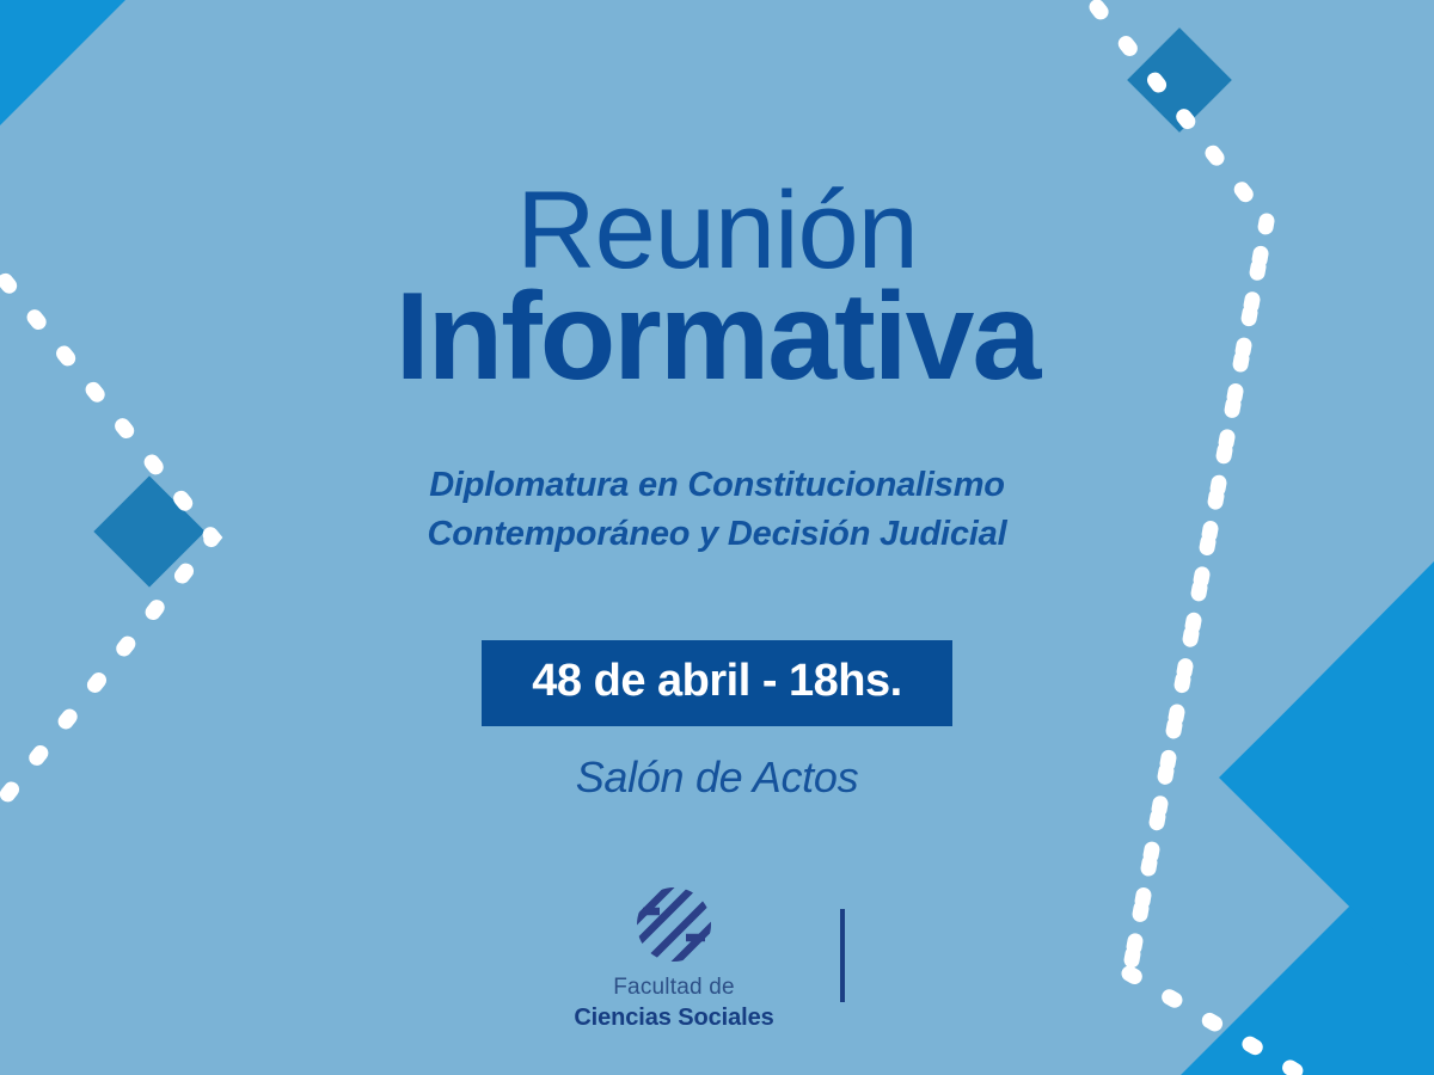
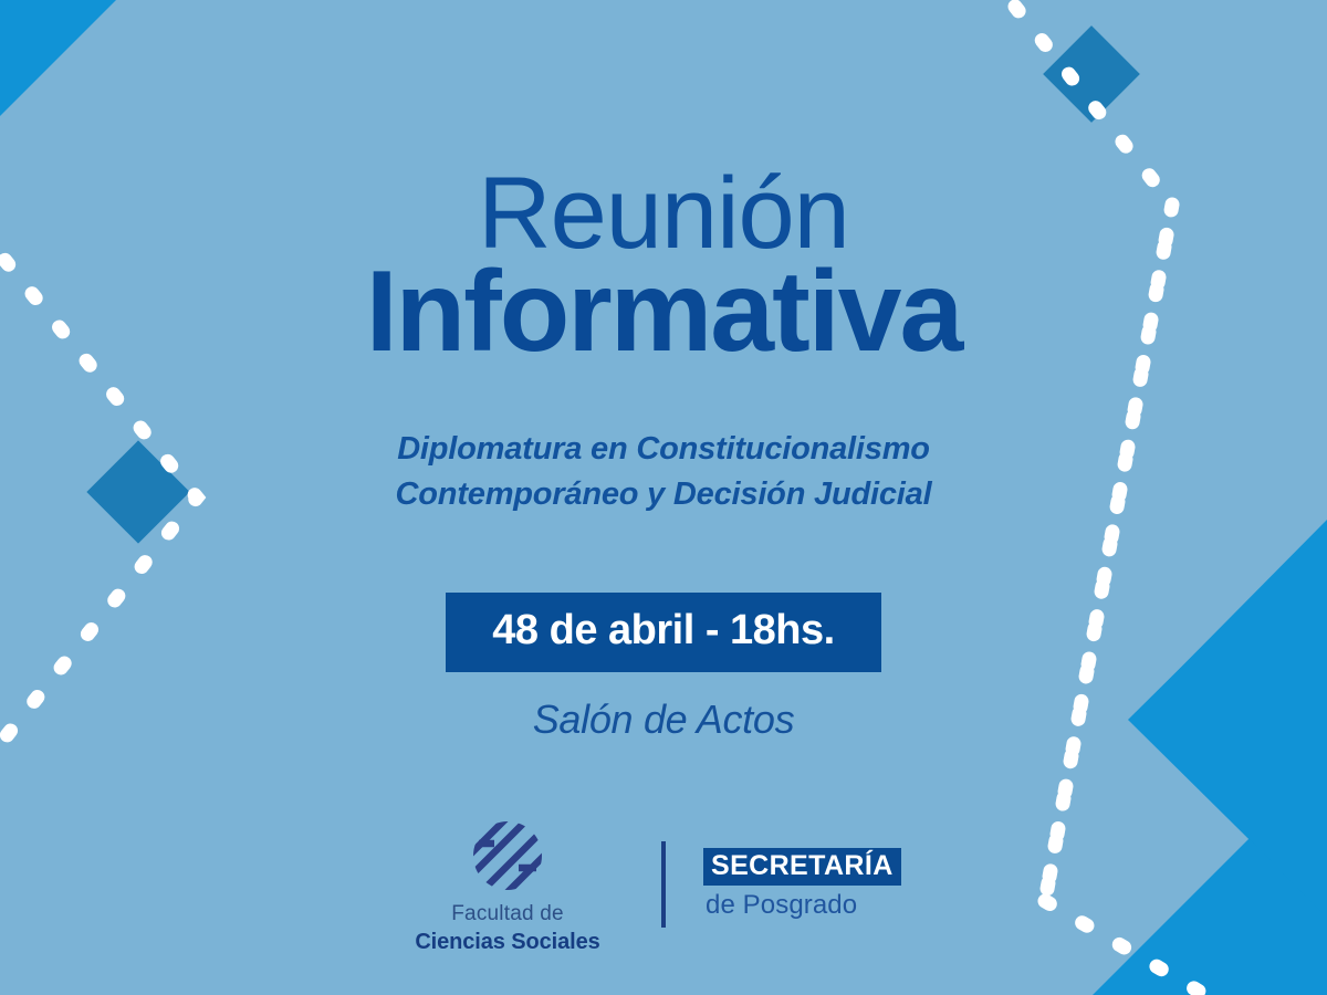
  Reunión
  Informativa
  Diplomatura en Constitucionalismo
  Contemporáneo y Decisión Judicial
  48 de abril - 18hs.
  Salón de Actos
  Facultad de
  Ciencias Sociales
+ SECRETARÍA
+ de Posgrado
